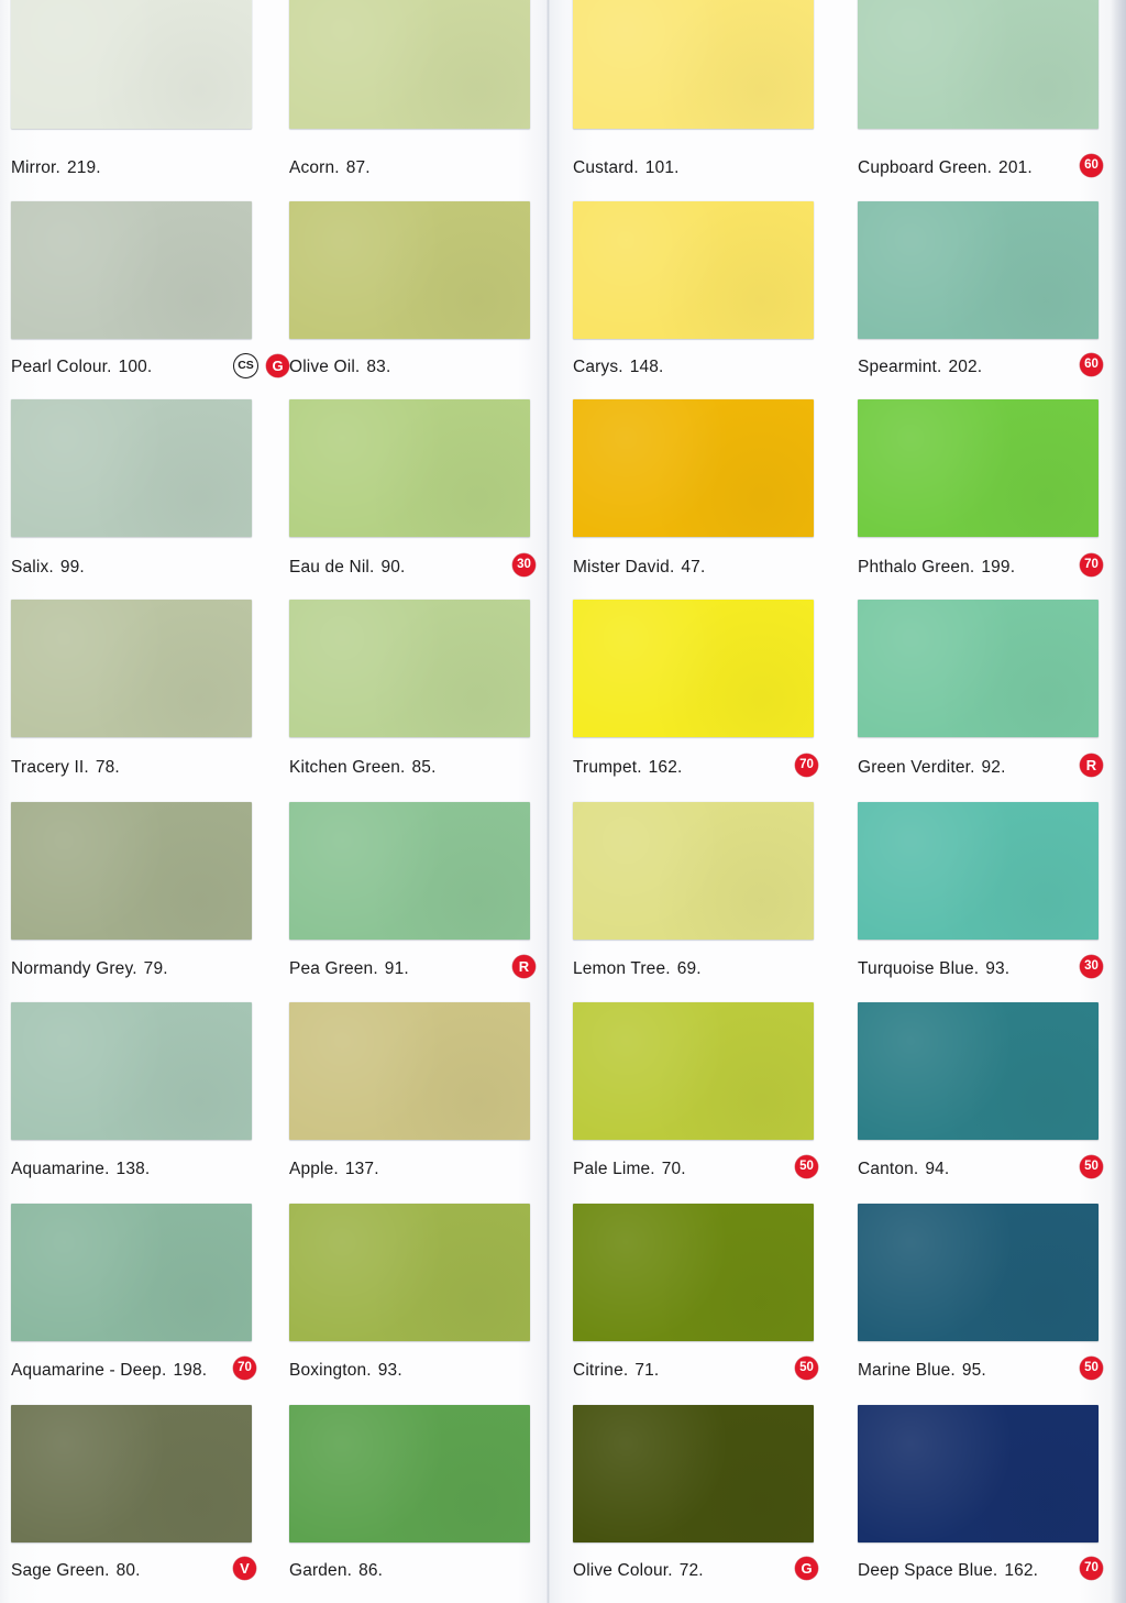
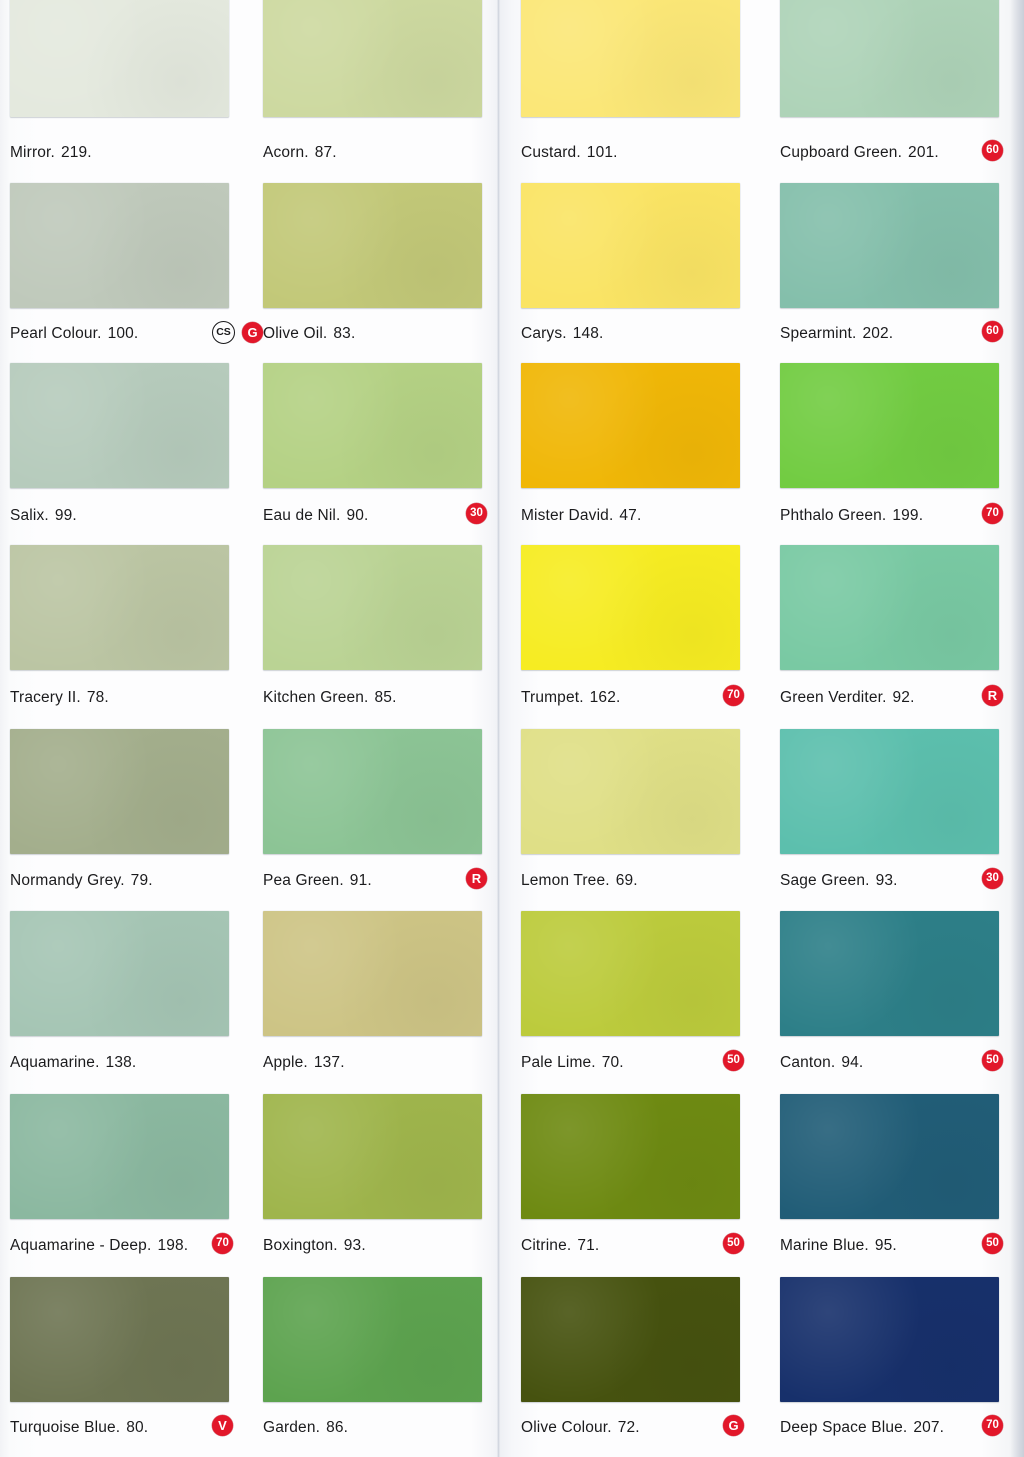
  Mirror. 219.
  Acorn. 87.
  Custard. 101.
  Cupboard Green. 201.
  60
  Pearl Colour. 100.
  CS
  G
  Olive Oil. 83.
  Carys. 148.
  Spearmint. 202.
  60
  Salix. 99.
  Eau de Nil. 90.
  30
  Mister David. 47.
  Phthalo Green. 199.
  70
  Tracery II. 78.
  Kitchen Green. 85.
  Trumpet. 162.
  70
  Green Verditer. 92.
  R
  Normandy Grey. 79.
  Pea Green. 91.
  R
  Lemon Tree. 69.
- Turquoise Blue. 93.
+ Sage Green. 93.
  30
  Aquamarine. 138.
  Apple. 137.
  Pale Lime. 70.
  50
  Canton. 94.
  50
  Aquamarine - Deep. 198.
  70
  Boxington. 93.
  Citrine. 71.
  50
  Marine Blue. 95.
  50
- Sage Green. 80.
+ Turquoise Blue. 80.
  V
  Garden. 86.
  Olive Colour. 72.
  G
- Deep Space Blue. 162.
+ Deep Space Blue. 207.
  70
